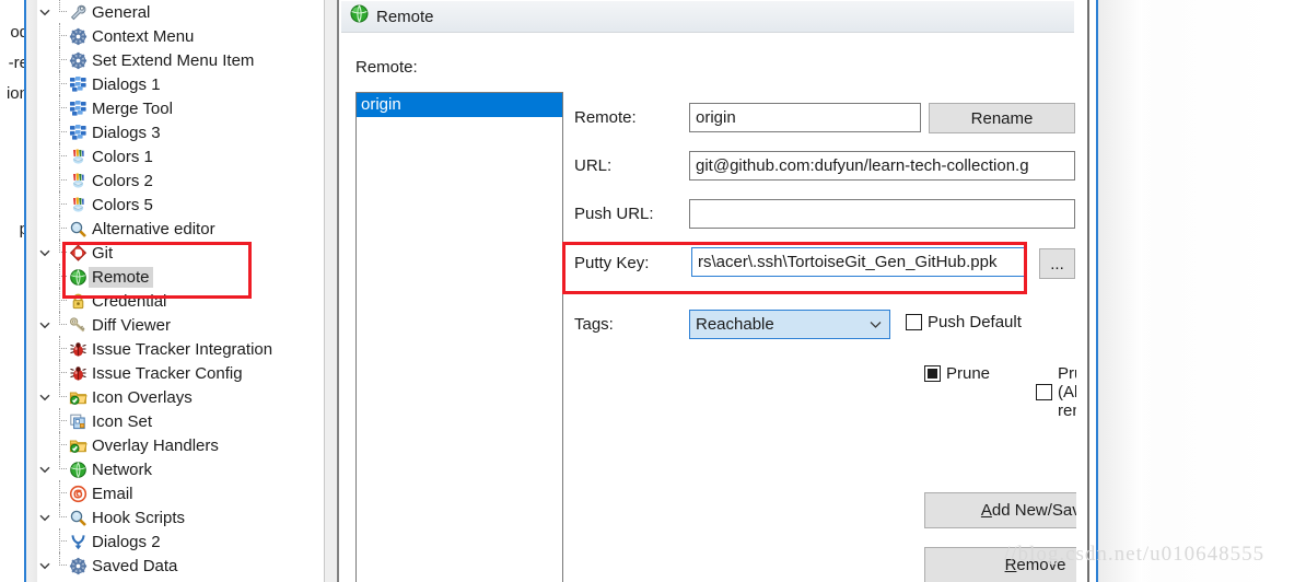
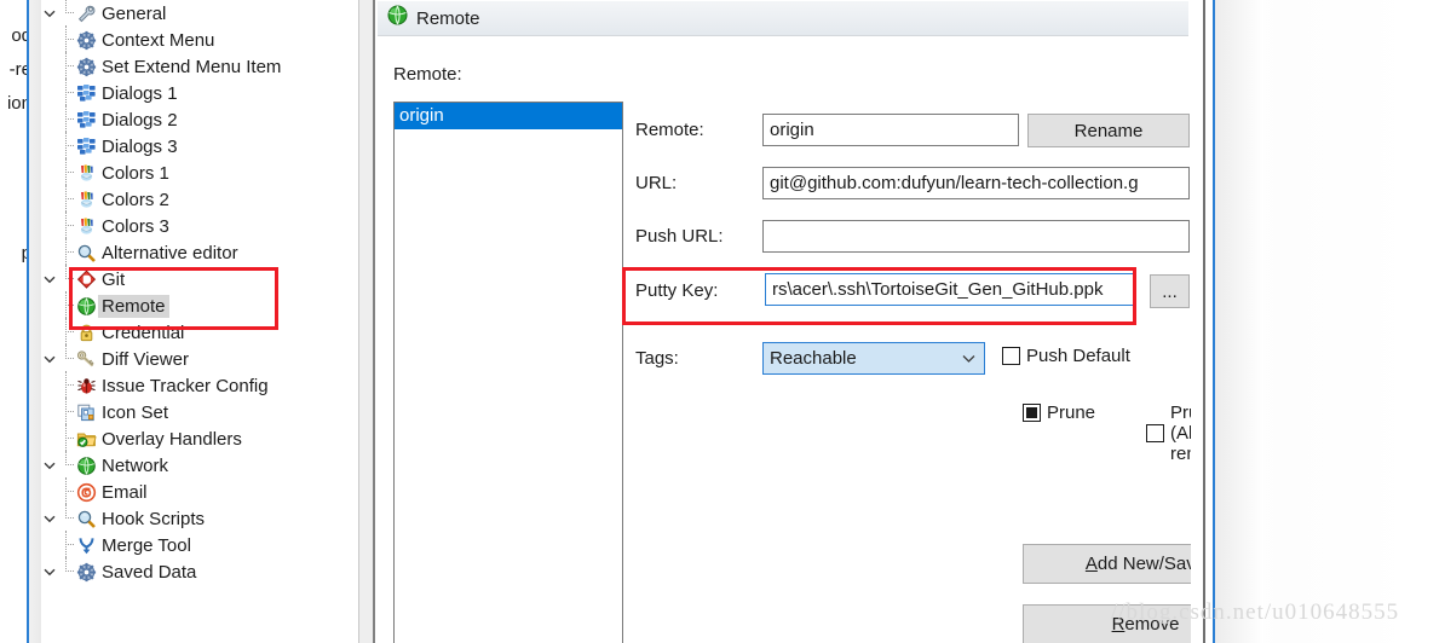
  General
  Context Menu
  Set Extend Menu Item
  Dialogs 1
- Merge Tool
+ Dialogs 2
  Dialogs 3
  Colors 1
  Colors 2
- Colors 5
+ Colors 3
  Alternative editor
  Git
  Remote
  Credential
  Diff Viewer
- Issue Tracker Integration
  Issue Tracker Config
- Icon Overlays
  Icon Set
  Overlay Handlers
  Network
  Email
  Hook Scripts
- Dialogs 2
+ Merge Tool
  Saved Data
  Remote
  Remote:
  origin
  Remote:
  origin
  Rename
  URL:
  git@github.com:dufyun/learn-tech-collection.g
  Push URL:
  Putty Key:
  rs\acer\.ssh\TortoiseGit_Gen_GitHub.ppk
  ...
  Tags:
  Reachable
  Push Default
  Prune
  Add New/Sa
  Remove
  //blog.csdn.net/u010648555
